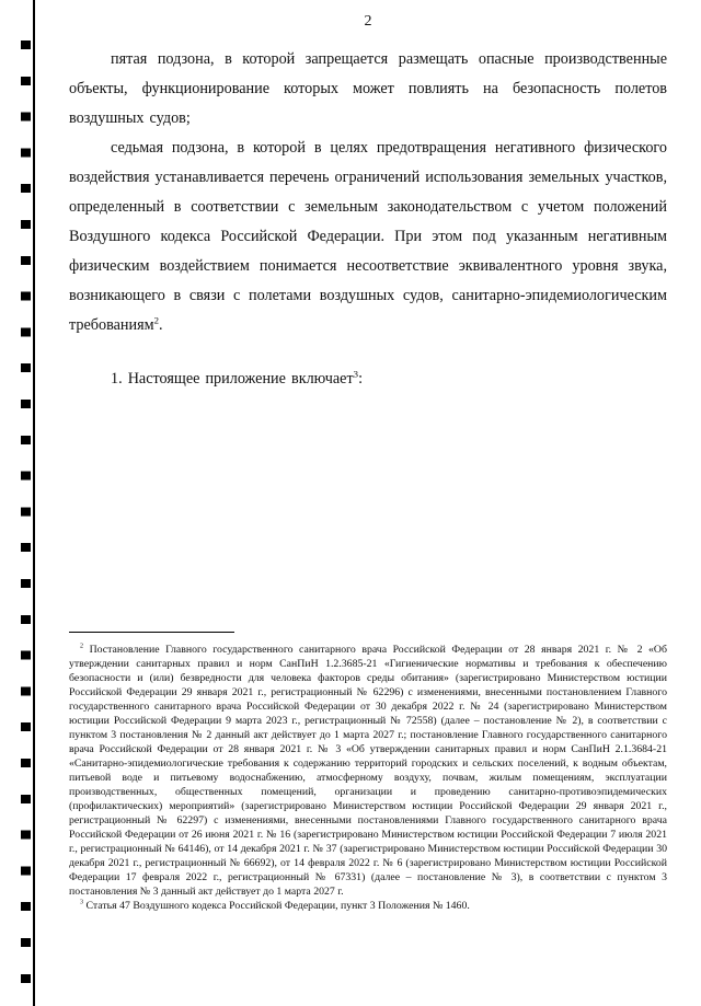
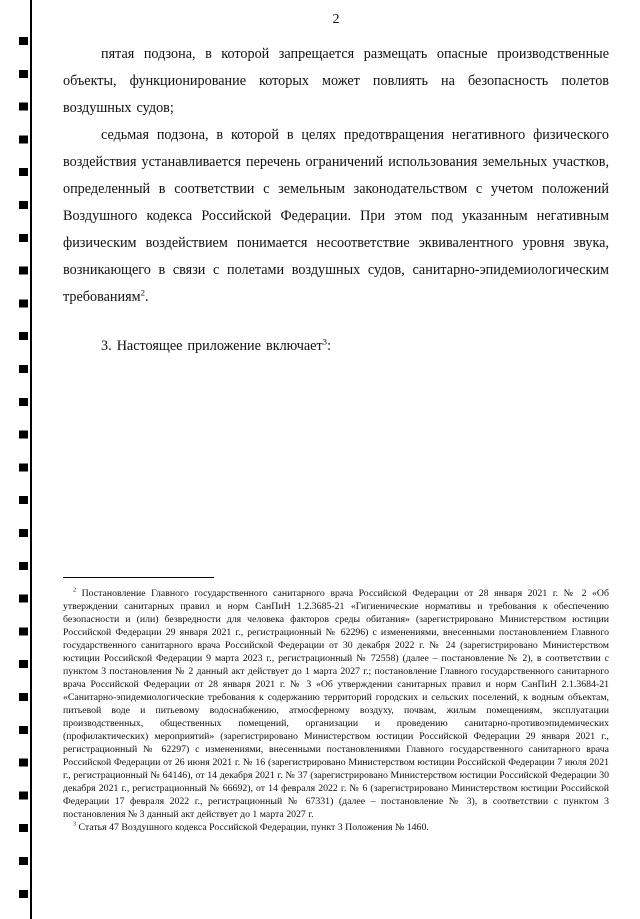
  2
  пятая подзона, в которой запрещается размещать опасные производственные объекты, функционирование которых может повлиять на безопасность полетов воздушных судов;
  седьмая подзона, в которой в целях предотвращения негативного физического воздействия устанавливается перечень ограничений использования земельных участков, определенный в соответствии с земельным законодательством с учетом положений Воздушного кодекса Российской Федерации. При этом под указанным негативным физическим воздействием понимается несоответствие эквивалентного уровня звука, возникающего в связи с полетами воздушных судов, санитарно-эпидемиологическим требованиям2.
- 1. Настоящее приложение включает3:
+ 3. Настоящее приложение включает3:
  Постановление Главного государственного санитарного врача Российской Федерации от 28 января 2021 г. № 2 «Об утверждении санитарных правил и норм СанПиН 1.2.3685-21 «Гигиенические нормативы и требования к обеспечению безопасности и (или) безвредности для человека факторов среды обитания» (зарегистрировано Министерством юстиции Российской Федерации 29 января 2021 г., регистрационный № 62296) с изменениями, внесенными постановлением Главного государственного санитарного врача Российской Федерации от 30 декабря 2022 г. № 24 (зарегистрировано Министерством юстиции Российской Федерации 9 марта 2023 г., регистрационный № 72558) (далее – постановление № 2), в соответствии с пунктом 3 постановления № 2 данный акт действует до 1 марта 2027 г.; постановление Главного государственного санитарного врача Российской Федерации от 28 января 2021 г. № 3 «Об утверждении санитарных правил и норм СанПиН 2.1.3684-21 «Санитарно-эпидемиологические требования к содержанию территорий городских и сельских поселений, к водным объектам, питьевой воде и питьевому водоснабжению, атмосферному воздуху, почвам, жилым помещениям, эксплуатации производственных, общественных помещений, организации и проведению санитарно-противоэпидемических (профилактических) мероприятий» (зарегистрировано Министерством юстиции Российской Федерации 29 января 2021 г., регистрационный № 62297) с изменениями, внесенными постановлениями Главного государственного санитарного врача Российской Федерации от 26 июня 2021 г. № 16 (зарегистрировано Министерством юстиции Российской Федерации 7 июля 2021 г., регистрационный № 64146), от 14 декабря 2021 г. № 37 (зарегистрировано Министерством юстиции Российской Федерации 30 декабря 2021 г., регистрационный № 66692), от 14 февраля 2022 г. № 6 (зарегистрировано Министерством юстиции Российской Федерации 17 февраля 2022 г., регистрационный № 67331) (далее – постановление № 3), в соответствии с пунктом 3 постановления № 3 данный акт действует до 1 марта 2027 г.
  Статья 47 Воздушного кодекса Российской Федерации, пункт 3 Положения № 1460.
